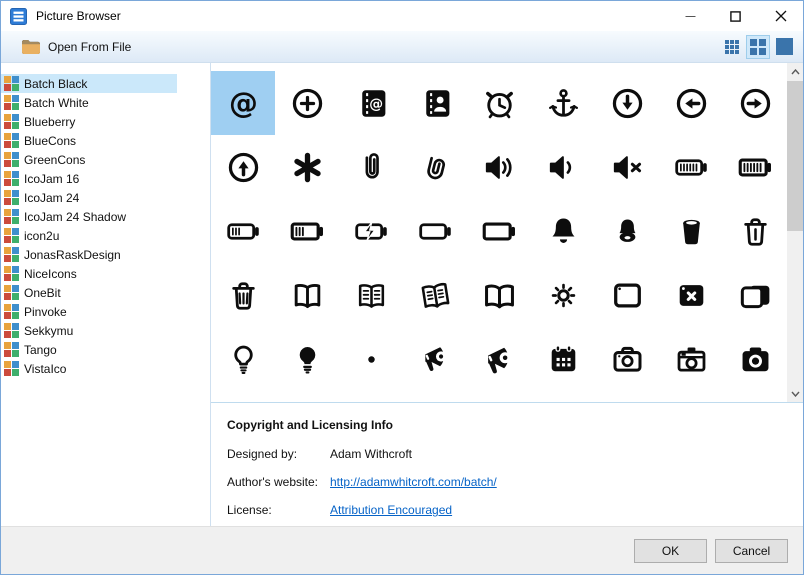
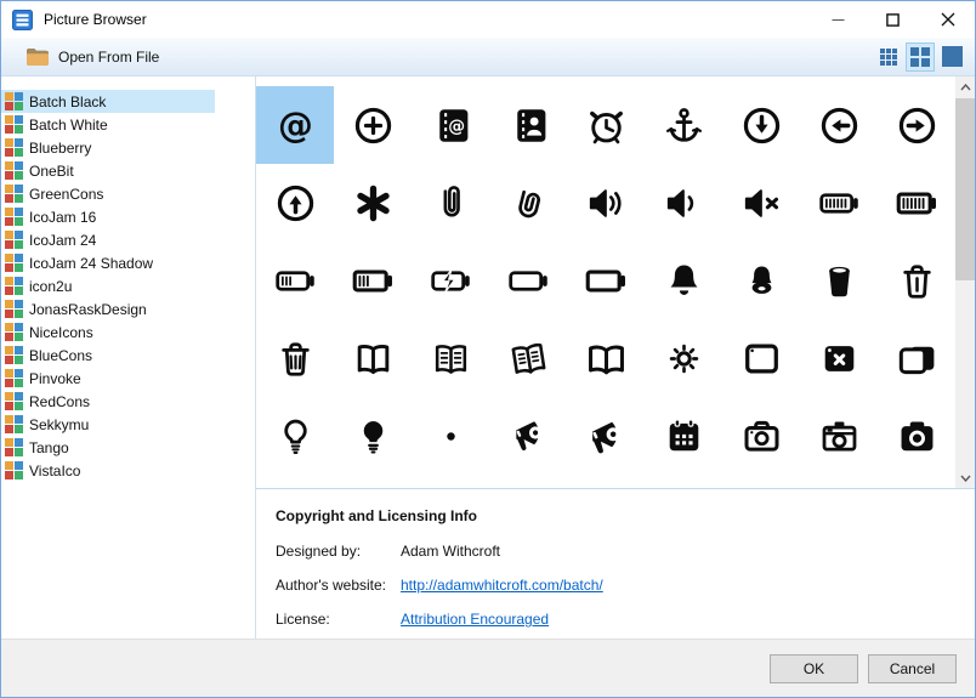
  Picture Browser
  Open From File
  Batch Black
  Batch White
  Blueberry
- BlueCons
+ OneBit
  GreenCons
  IcoJam 16
  IcoJam 24
  IcoJam 24 Shadow
  icon2u
  JonasRaskDesign
  NiceIcons
- OneBit
+ BlueCons
  Pinvoke
+ RedCons
  Sekkymu
  Tango
  VistaIco
  @
  @
  Copyright and Licensing Info
  Designed by:
  Adam Withcroft
  Author's website:
  http://adamwhitcroft.com/batch/
  License:
  Attribution Encouraged
  OK
  Cancel
